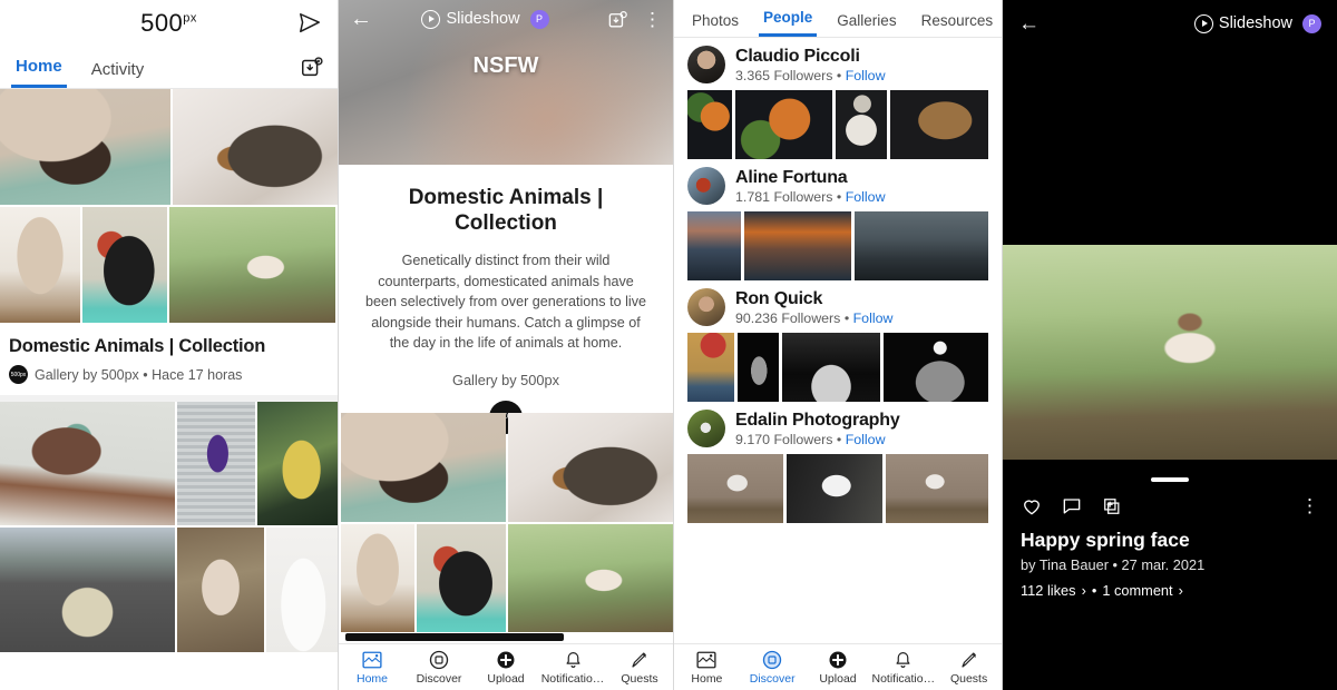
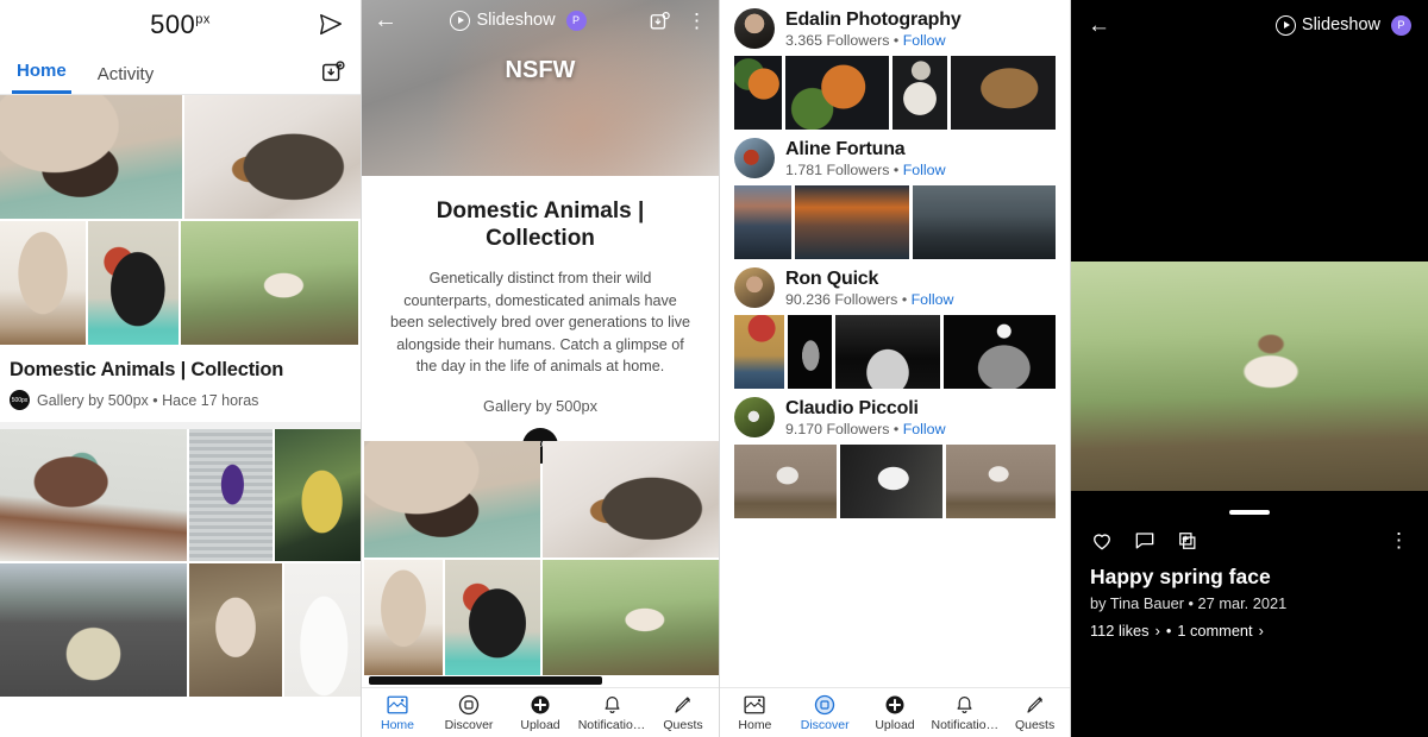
  500px
  Home
  Activity
  Domestic Animals | Collection
  Gallery by 500px • Hace 17 horas
  ←
  Slideshow
  P
  ⋮
  NSFW
  Domestic Animals | Collection
- Genetically distinct from their wild counterparts, domesticated animals have been selectively from over generations to live alongside their humans. Catch a glimpse of the day in the life of animals at home.
+ Genetically distinct from their wild counterparts, domesticated animals have been selectively bred over generations to live alongside their humans. Catch a glimpse of the day in the life of animals at home.
  Gallery by 500px
  Home
  Discover
  Upload
  Notificatio…
  Quests
- Photos
- People
- Galleries
- Resources
- Claudio Piccoli
+ Edalin Photography
  3.365 Followers • Follow
  Aline Fortuna
  1.781 Followers • Follow
  Ron Quick
  90.236 Followers • Follow
- Edalin Photography
+ Claudio Piccoli
  9.170 Followers • Follow
  Home
  Discover
  Upload
  Notificatio…
  Quests
  ←
  Slideshow
  P
  ⋮
  Happy spring face
  by Tina Bauer • 27 mar. 2021
  112 likes
  ›
  •
  1 comment
  ›
